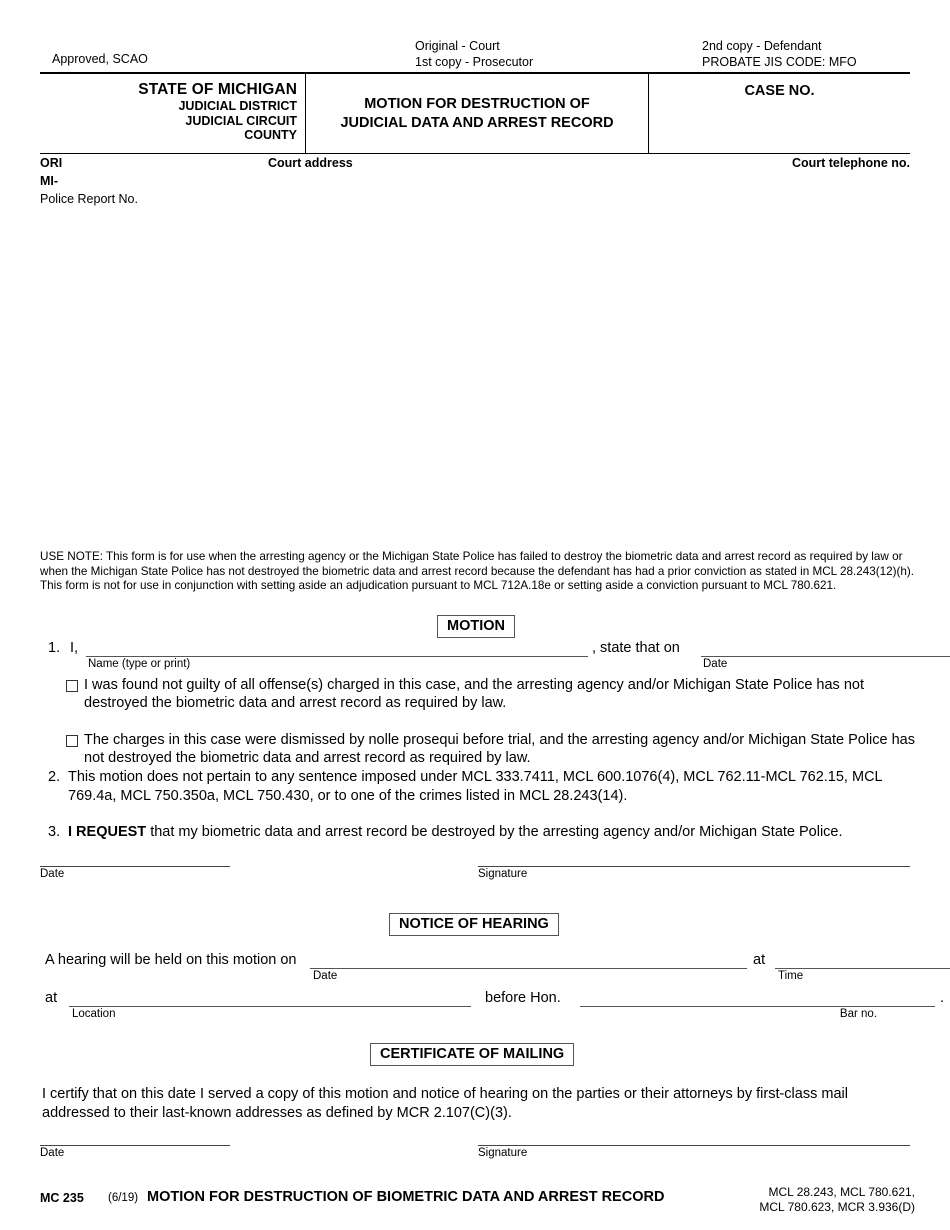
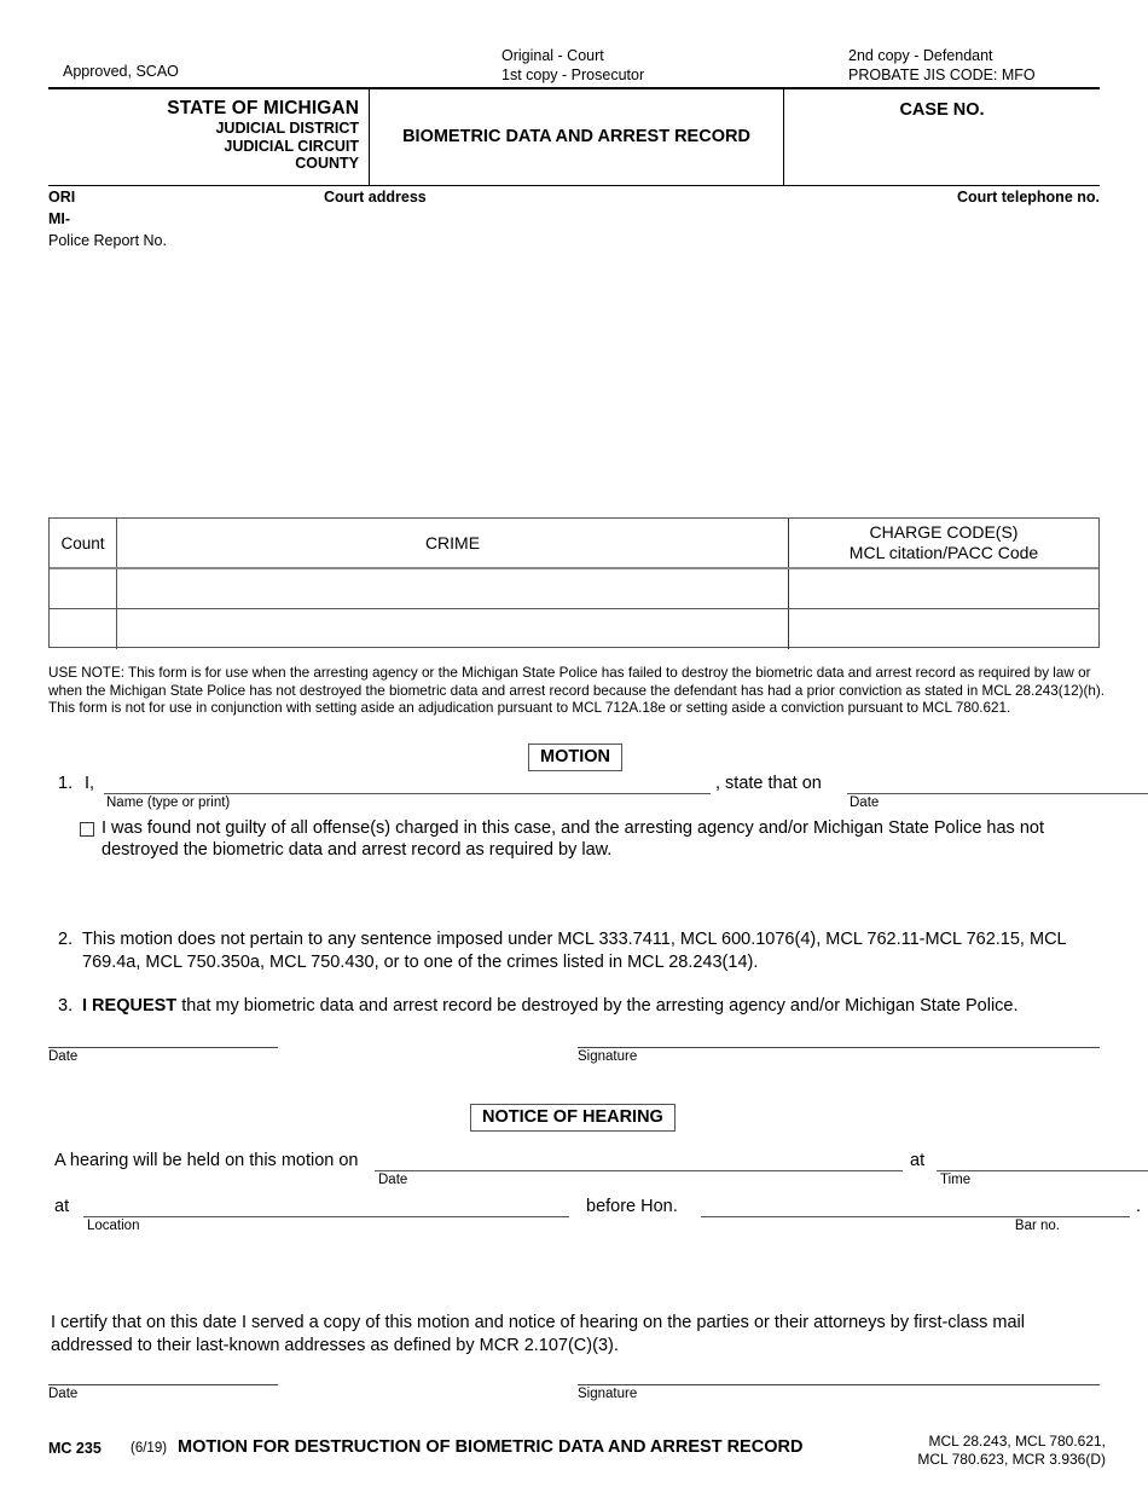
  Approved, SCAO
  Original - Court
  1st copy - Prosecutor
  2nd copy - Defendant
  PROBATE JIS CODE: MFO
  STATE OF MICHIGAN
  JUDICIAL DISTRICT
  JUDICIAL CIRCUIT
  COUNTY
- MOTION FOR DESTRUCTION OF
- JUDICIAL DATA AND ARREST RECORD
+ BIOMETRIC DATA AND ARREST RECORD
  CASE NO.
  ORI
  Court address
  Court telephone no.
  MI-
  Police Report No.
+ Count
+ CRIME
+ CHARGE CODE(S)
+ MCL citation/PACC Code
  USE NOTE: This form is for use when the arresting agency or the Michigan State Police has failed to destroy the biometric data and arrest record as required by law or when the Michigan State Police has not destroyed the biometric data and arrest record because the defendant has had a prior conviction as stated in MCL 28.243(12)(h). This form is not for use in conjunction with setting aside an adjudication pursuant to MCL 712A.18e or setting aside a conviction pursuant to MCL 780.621.
  MOTION
  1.
  I,
  Name (type or print)
  , state that on
  Date
  I was found not guilty of all offense(s) charged in this case, and the arresting agency and/or Michigan State Police has not destroyed the biometric data and arrest record as required by law.
- The charges in this case were dismissed by nolle prosequi before trial, and the arresting agency and/or Michigan State Police has not destroyed the biometric data and arrest record as required by law.
  2.
  This motion does not pertain to any sentence imposed under MCL 333.7411, MCL 600.1076(4), MCL 762.11-MCL 762.15, MCL 769.4a, MCL 750.350a, MCL 750.430, or to one of the crimes listed in MCL 28.243(14).
  3.
  I REQUEST that my biometric data and arrest record be destroyed by the arresting agency and/or Michigan State Police.
  Date
  Signature
  NOTICE OF HEARING
  A hearing will be held on this motion on
  Date
  at
  Time
  at
  Location
  before Hon.
  Bar no.
  .
- CERTIFICATE OF MAILING
  I certify that on this date I served a copy of this motion and notice of hearing on the parties or their attorneys by first-class mail addressed to their last-known addresses as defined by MCR 2.107(C)(3).
  Date
  Signature
  MC 235
  (6/19)
  MOTION FOR DESTRUCTION OF BIOMETRIC DATA AND ARREST RECORD
  MCL 28.243, MCL 780.621,
  MCL 780.623, MCR 3.936(D)
